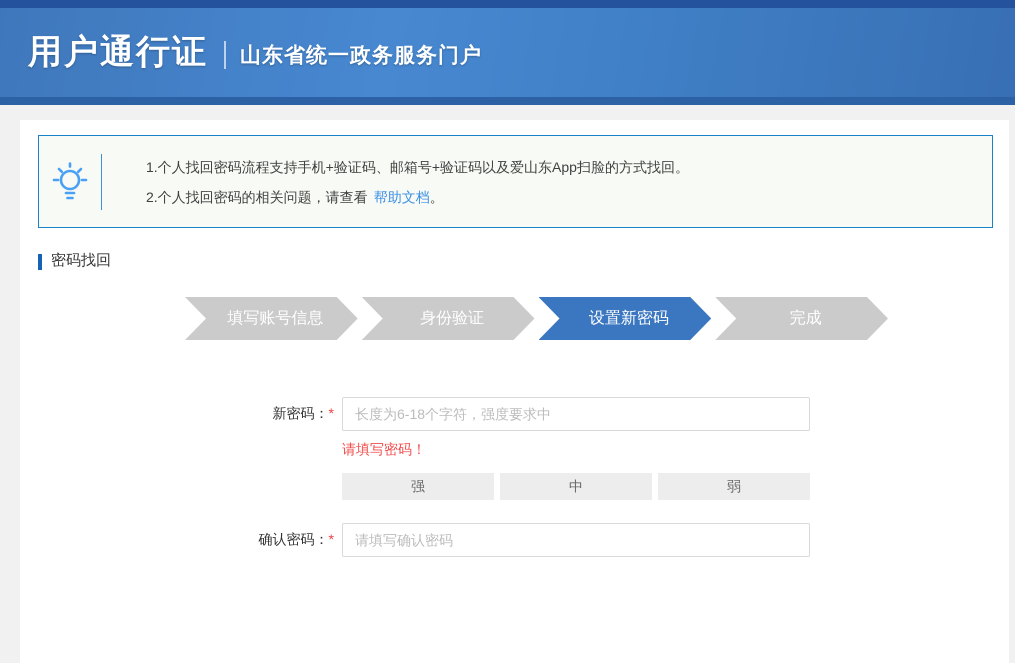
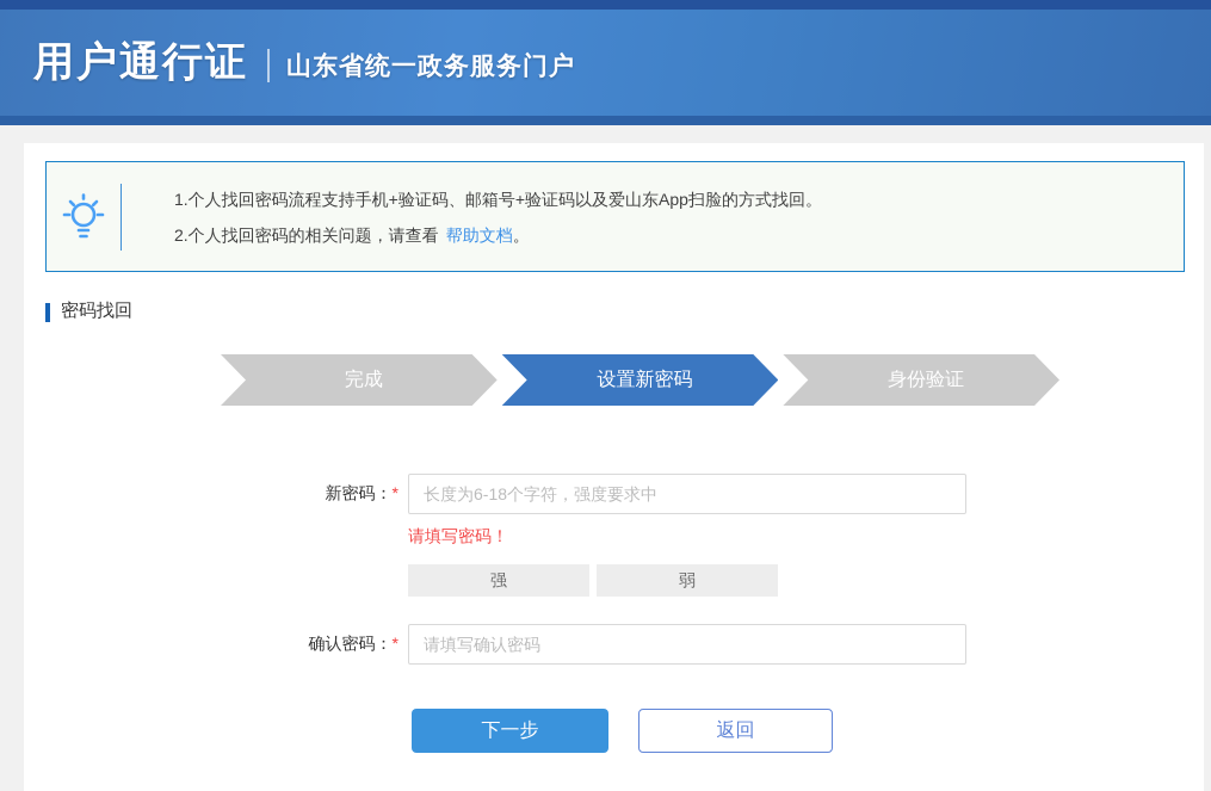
  用户通行证
  山东省统一政务服务门户
  1.个人找回密码流程支持手机+验证码、邮箱号+验证码以及爱山东App扫脸的方式找回。
  2.个人找回密码的相关问题，请查看 帮助文档。
  密码找回
- 填写账号信息
- 身份验证
+ 完成
  设置新密码
- 完成
+ 身份验证
  新密码：*
  长度为6-18个字符，强度要求中
  请填写密码！
  强
- 中
  弱
  确认密码：*
  请填写确认密码
+ 下一步
+ 返回
